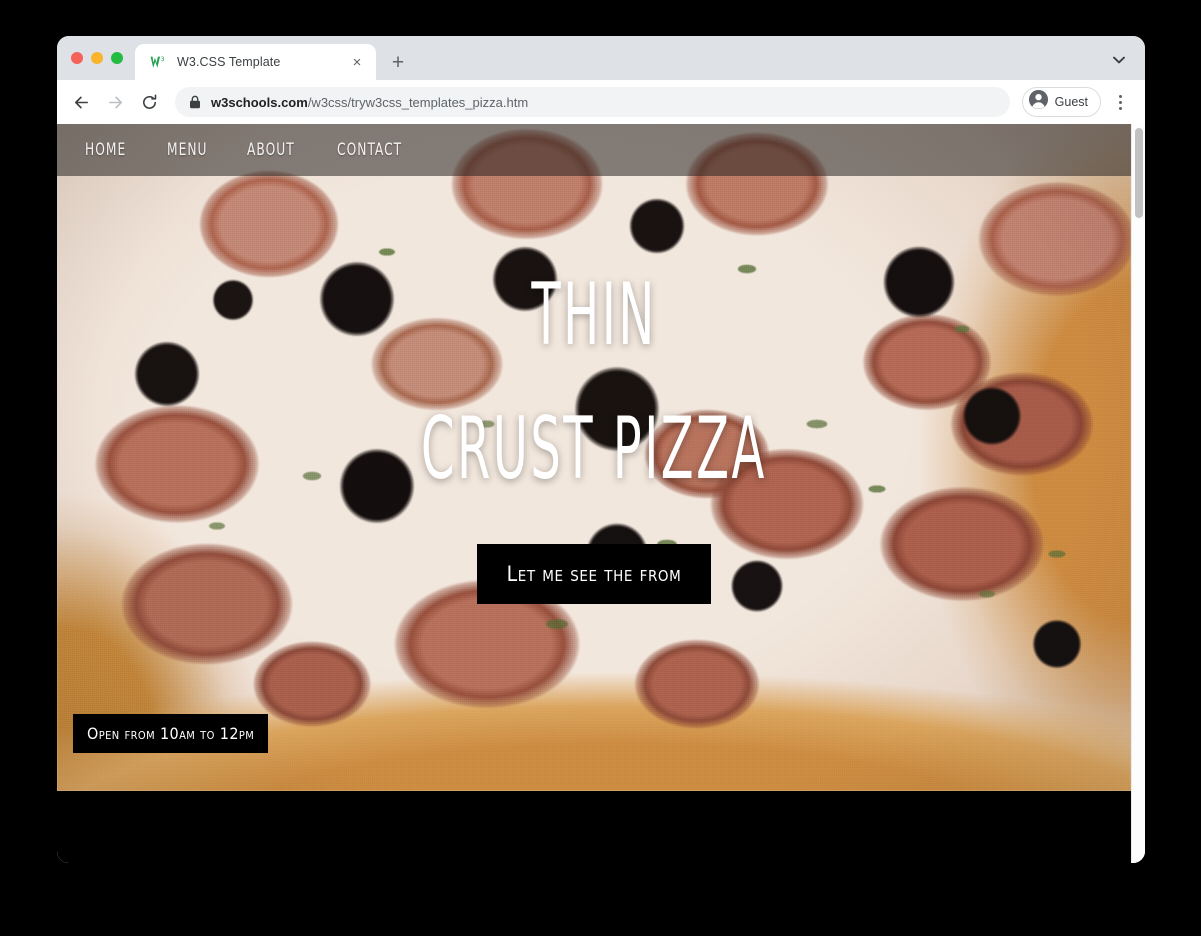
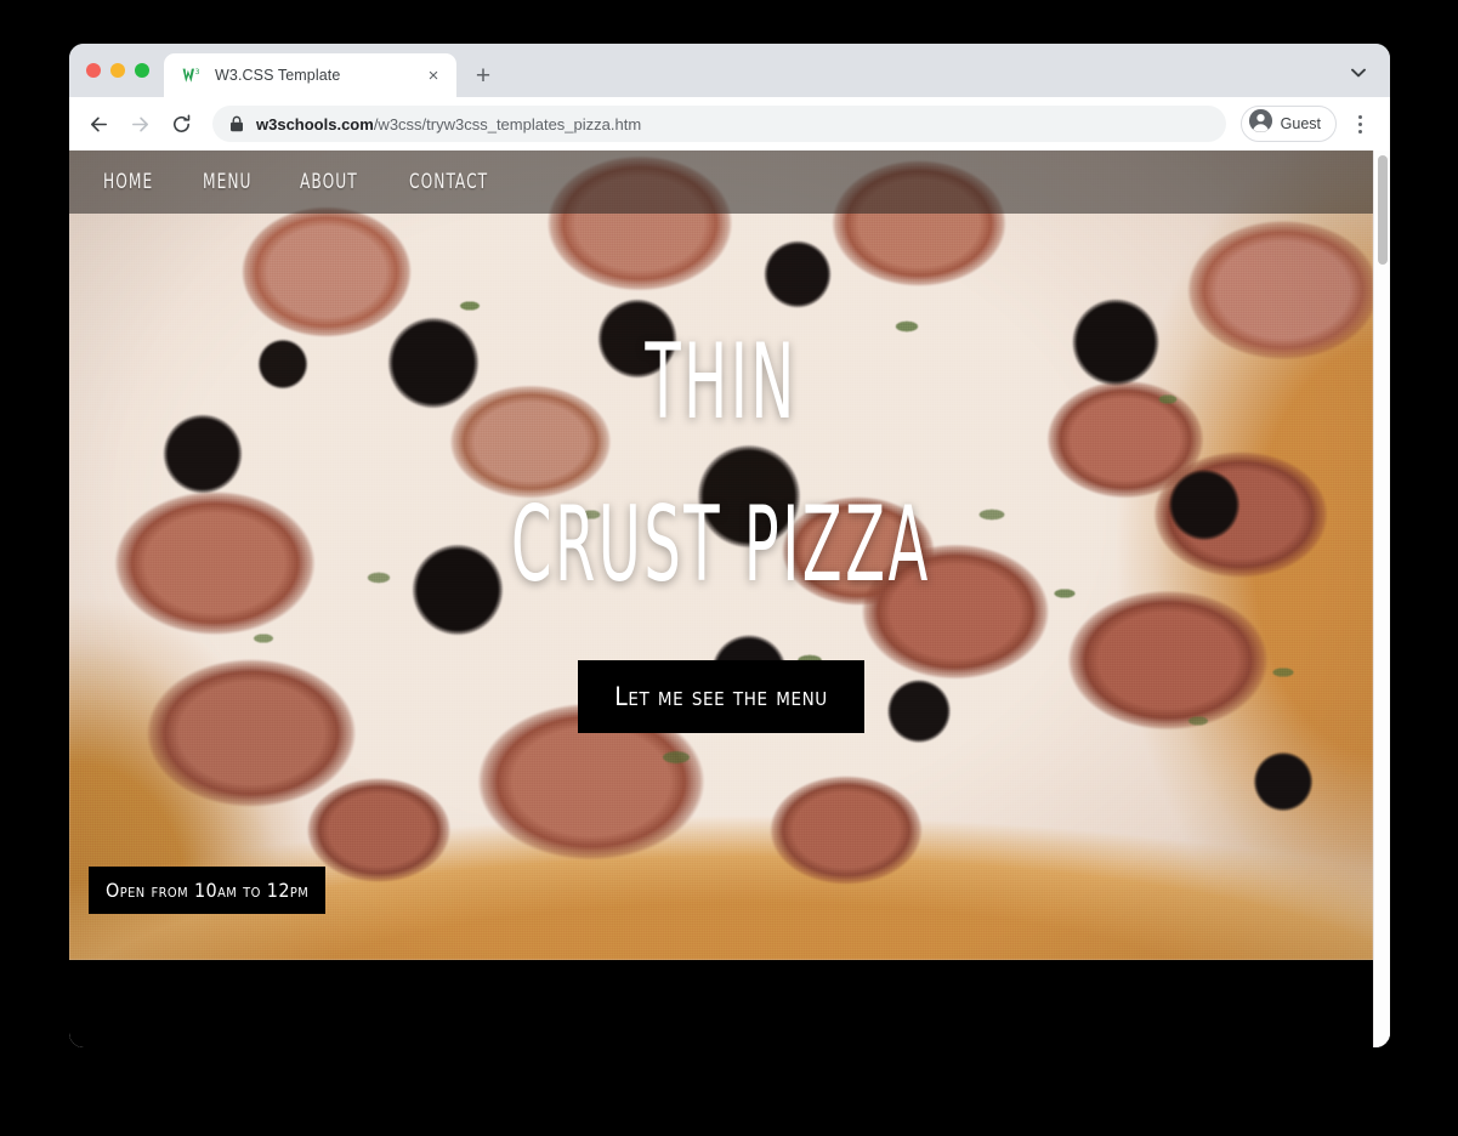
  W3.CSS Template
  ×
  +
  w3schools.com/w3css/tryw3css_templates_pizza.htm
  Guest
  HOME
  MENU
  ABOUT
  CONTACT
  THIN
  CRUST PIZZA
- Let me see the from
+ Let me see the menu
  Open from 10am to 12pm
